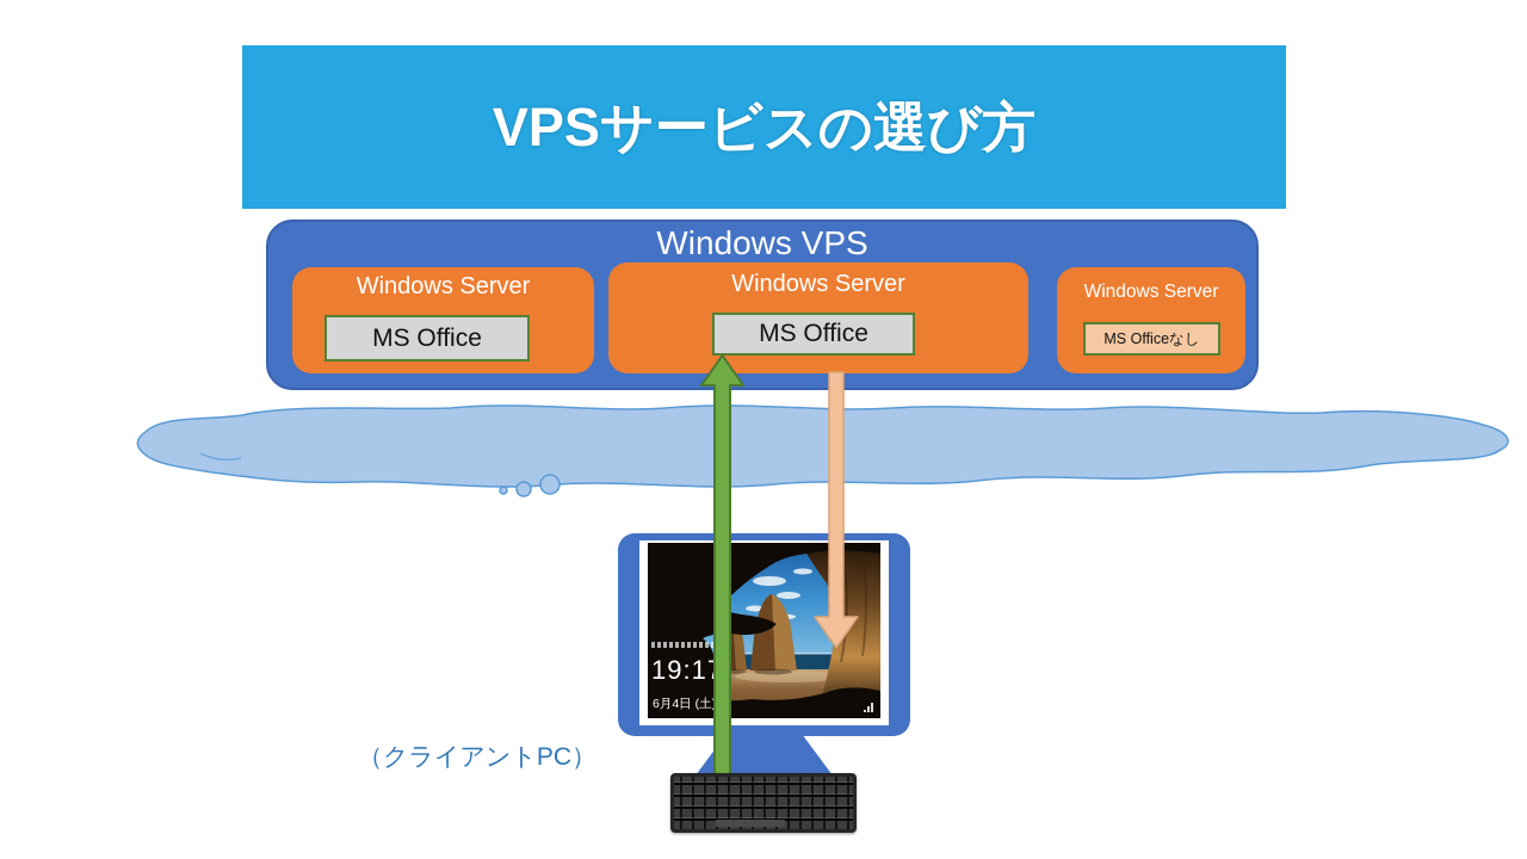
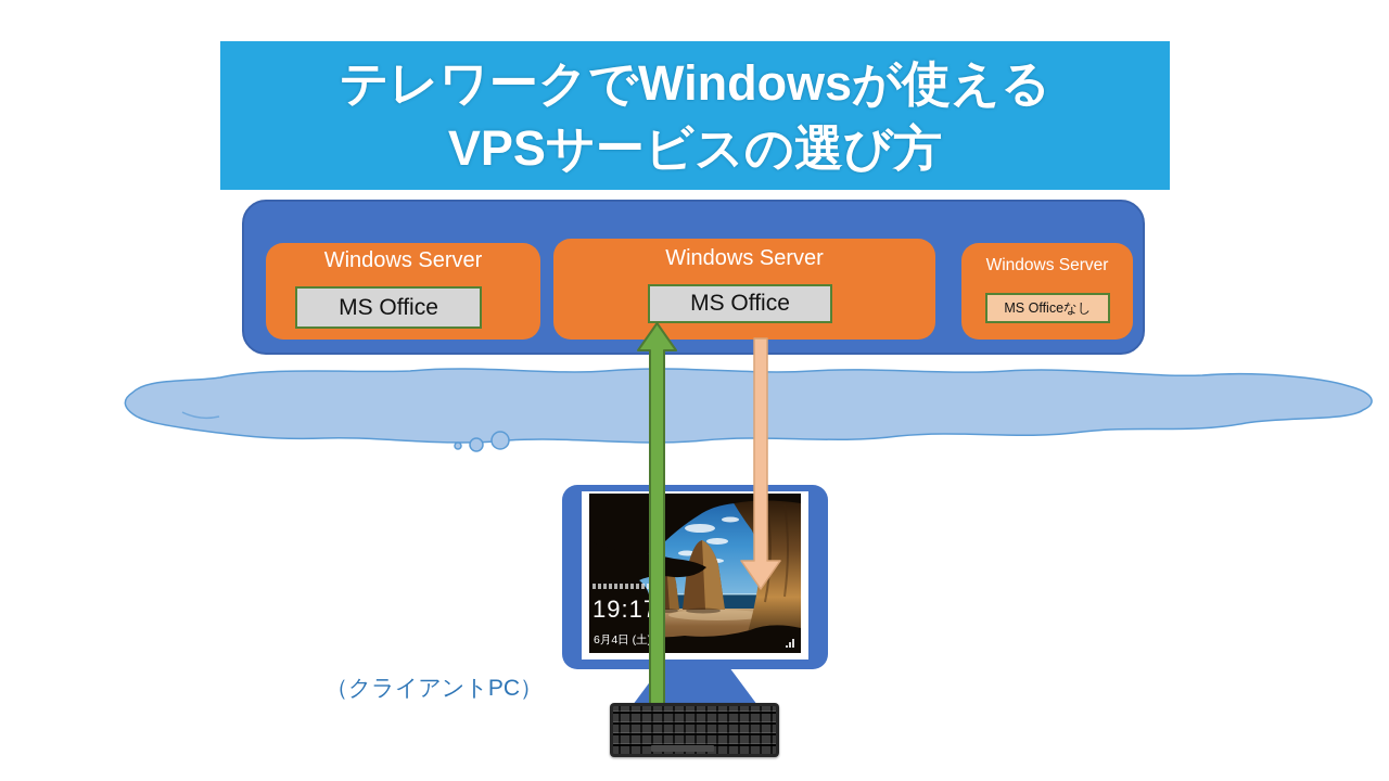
+ テレワークでWindowsが使える
  VPSサービスの選び方
- Windows VPS
  Windows Server
  MS Office
  Windows Server
  MS Office
  Windows Server
  MS Officeなし
  19:1
  6月4日 (土
  （クライアントPC）
